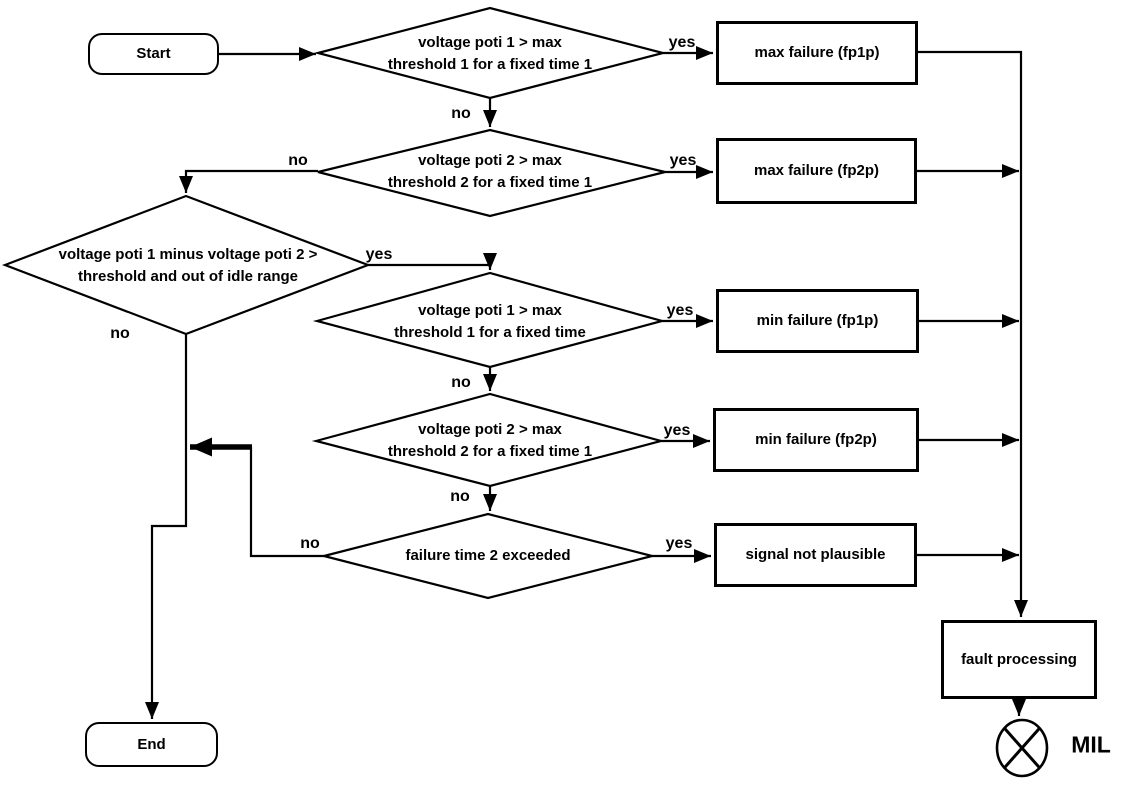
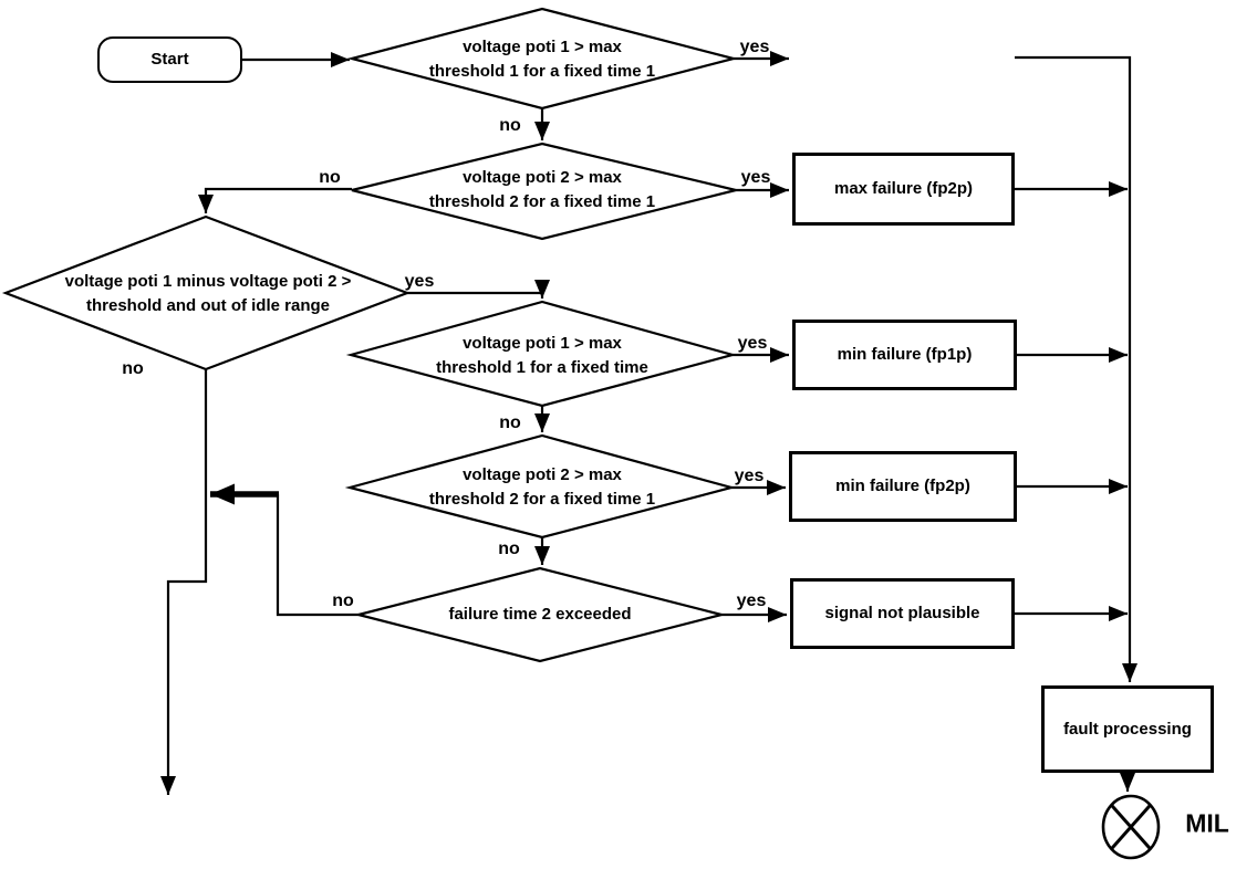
  Start
- End
- max failure (fp1p)
  max failure (fp2p)
  min failure (fp1p)
  min failure (fp2p)
  signal not plausible
  fault processing
  voltage poti 1 > max
  threshold 1 for a fixed time 1
  voltage poti 2 > max
  threshold 2 for a fixed time 1
  voltage poti 1 minus voltage poti 2 >
  threshold and out of idle range
  voltage poti 1 > max
  threshold 1 for a fixed time
  voltage poti 2 > max
  threshold 2 for a fixed time 1
  failure time 2 exceeded
  yes
  no
  yes
  no
  yes
  no
  yes
  no
  yes
  no
  yes
  no
  MIL
